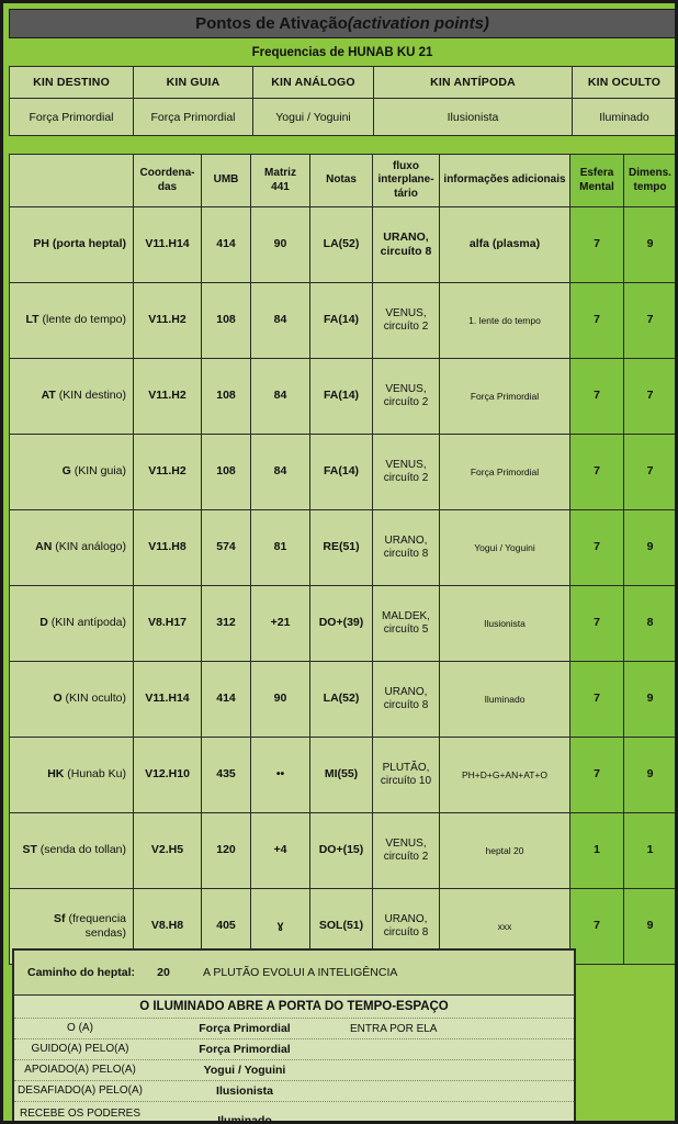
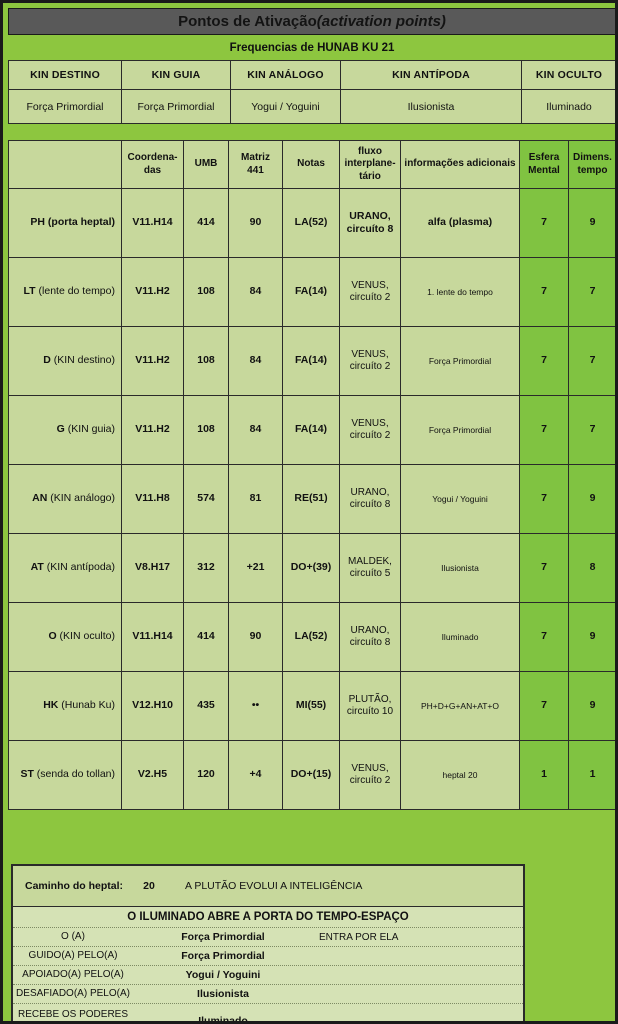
  Pontos de Ativação
  (activation points)
  Frequencias de HUNAB KU 21
  KIN DESTINO	KIN GUIA	KIN ANÁLOGO	KIN ANTÍPODA	KIN OCULTO
  Força Primordial	Força Primordial	Yogui / Yoguini	Ilusionista	Iluminado
  	Coordena- das	UMB	Matriz 441	Notas	fluxo interplane- tário	informações adicionais	Esfera Mental	Dimens. tempo
  PH (porta heptal)	V11.H14	414	90	LA(52)	URANO,circuíto 8	alfa (plasma)	7	9
  LT (lente do tempo)	V11.H2	108	84	FA(14)	VENUS,circuíto 2	1. lente do tempo	7	7
- AT (KIN destino)	V11.H2	108	84	FA(14)	VENUS,circuíto 2	Força Primordial	7	7
+ D (KIN destino)	V11.H2	108	84	FA(14)	VENUS,circuíto 2	Força Primordial	7	7
  G (KIN guia)	V11.H2	108	84	FA(14)	VENUS,circuíto 2	Força Primordial	7	7
  AN (KIN análogo)	V11.H8	574	81	RE(51)	URANO,circuíto 8	Yogui / Yoguini	7	9
- D (KIN antípoda)	V8.H17	312	+21	DO+(39)	MALDEK,circuíto 5	Ilusionista	7	8
+ AT (KIN antípoda)	V8.H17	312	+21	DO+(39)	MALDEK,circuíto 5	Ilusionista	7	8
  O (KIN oculto)	V11.H14	414	90	LA(52)	URANO,circuíto 8	Iluminado	7	9
  HK (Hunab Ku)	V12.H10	435	••	MI(55)	PLUTÃO,circuíto 10	PH+D+G+AN+AT+O	7	9
  ST (senda do tollan)	V2.H5	120	+4	DO+(15)	VENUS,circuíto 2	heptal 20	1	1
- Sf (frequencia sendas)	V8.H8	405	ɣ	SOL(51)	URANO,circuíto 8	xxx	7	9
  Caminho do heptal:
  20
  A PLUTÃO EVOLUI A INTELIGÊNCIA
  O ILUMINADO ABRE A PORTA DO TEMPO-ESPAÇO
  O (A)
  Força Primordial
  ENTRA POR ELA
  GUIDO(A) PELO(A)
  Força Primordial
  APOIADO(A) PELO(A)
  Yogui / Yoguini
  DESAFIADO(A) PELO(A)
  Ilusionista
